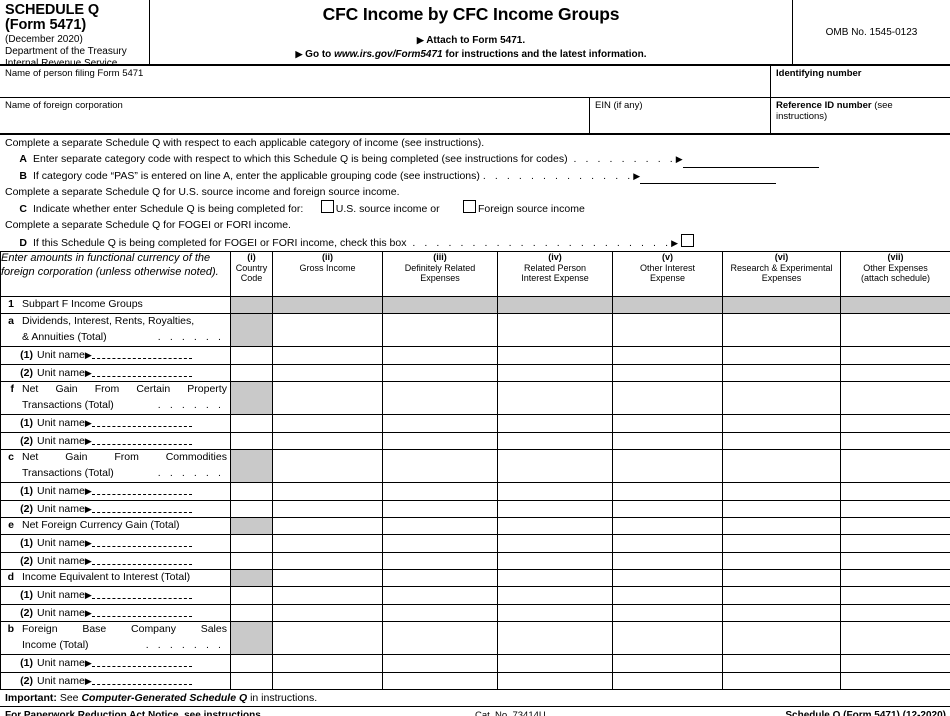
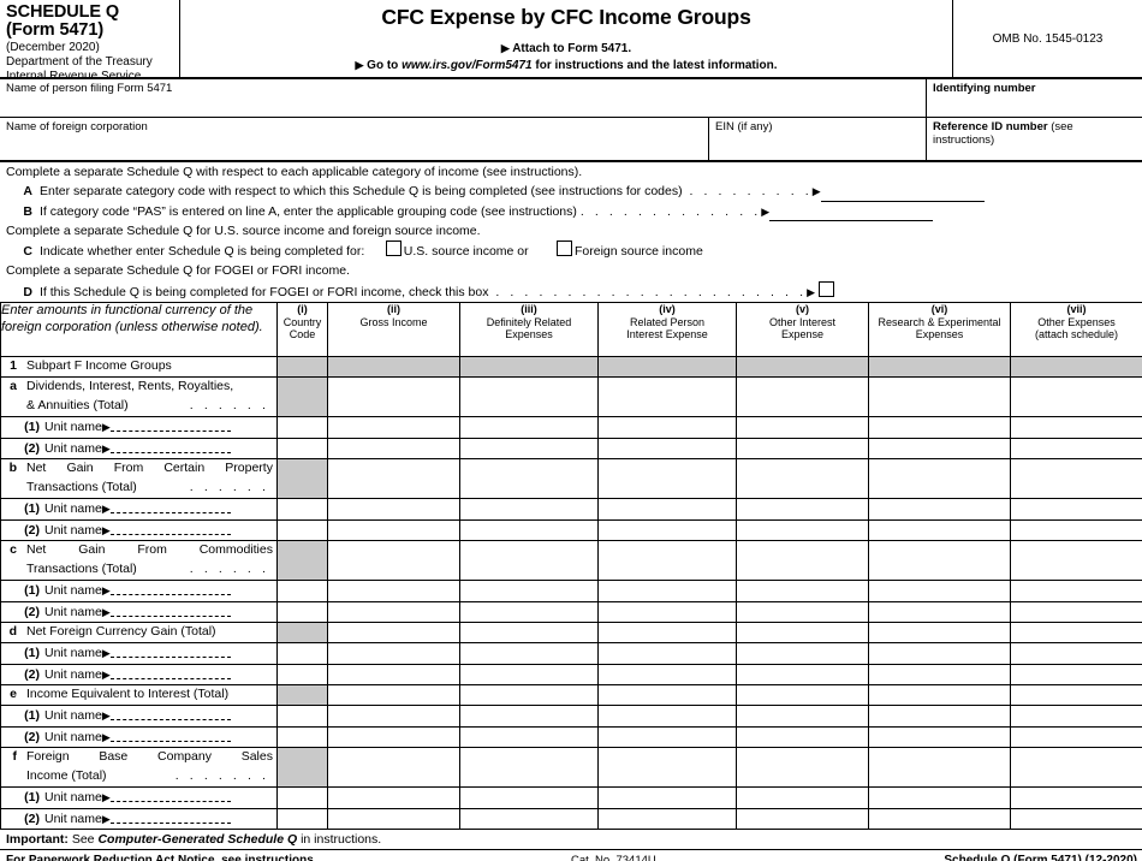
  SCHEDULE Q
  (Form 5471)
  (December 2020)
  Department of the Treasury
  Internal Revenue Service
- CFC Income by CFC Income Groups
+ CFC Expense by CFC Income Groups
  ▶ Attach to Form 5471.
  ▶ Go to www.irs.gov/Form5471 for instructions and the latest information.
  OMB No. 1545-0123
  Name of person filing Form 5471
  Identifying number
  Name of foreign corporation
  EIN (if any)
  Reference ID number (see instructions)
  Complete a separate Schedule Q with respect to each applicable category of income (see instructions).
  A Enter separate category code with respect to which this Schedule Q is being completed (see instructions for codes) . . . . . . . . .▶
  B If category code “PAS” is entered on line A, enter the applicable grouping code (see instructions) . . . . . . . . . . . . .▶
  Complete a separate Schedule Q for U.S. source income and foreign source income.
  C Indicate whether enter Schedule Q is being completed for: U.S. source income or Foreign source income
  Complete a separate Schedule Q for FOGEI or FORI income.
  D If this Schedule Q is being completed for FOGEI or FORI income, check this box . . . . . . . . . . . . . . . . . . . . . .▶
  Enter amounts in functional currency of the foreign corporation (unless otherwise noted).	(i) Country Code	(ii) Gross Income	(iii) Definitely Related Expenses	(iv) Related Person Interest Expense	(v) Other Interest Expense	(vi) Research & Experimental Expenses	(vii) Other Expenses (attach schedule)
  1 Subpart F Income Groups
  a Dividends, Interest, Rents, Royalties,& Annuities (Total) . . . . . .
  (1) Unit name▶
  (2) Unit name▶
- f Net Gain From Certain PropertyTransactions (Total) . . . . . .
+ b Net Gain From Certain PropertyTransactions (Total) . . . . . .
  (1) Unit name▶
  (2) Unit name▶
  c Net Gain From CommoditiesTransactions (Total) . . . . . .
  (1) Unit name▶
  (2) Unit name▶
- e Net Foreign Currency Gain (Total)
+ d Net Foreign Currency Gain (Total)
  (1) Unit name▶
  (2) Unit name▶
- d Income Equivalent to Interest (Total)
+ e Income Equivalent to Interest (Total)
  (1) Unit name▶
  (2) Unit name▶
- b Foreign Base Company SalesIncome (Total) . . . . . . .
+ f Foreign Base Company SalesIncome (Total) . . . . . . .
  (1) Unit name▶
  (2) Unit name▶
  Important: See Computer-Generated Schedule Q in instructions.
